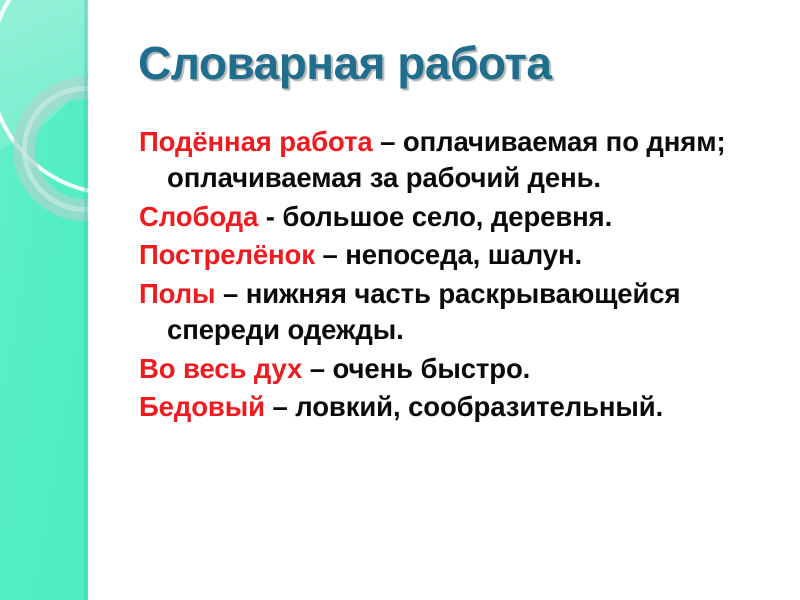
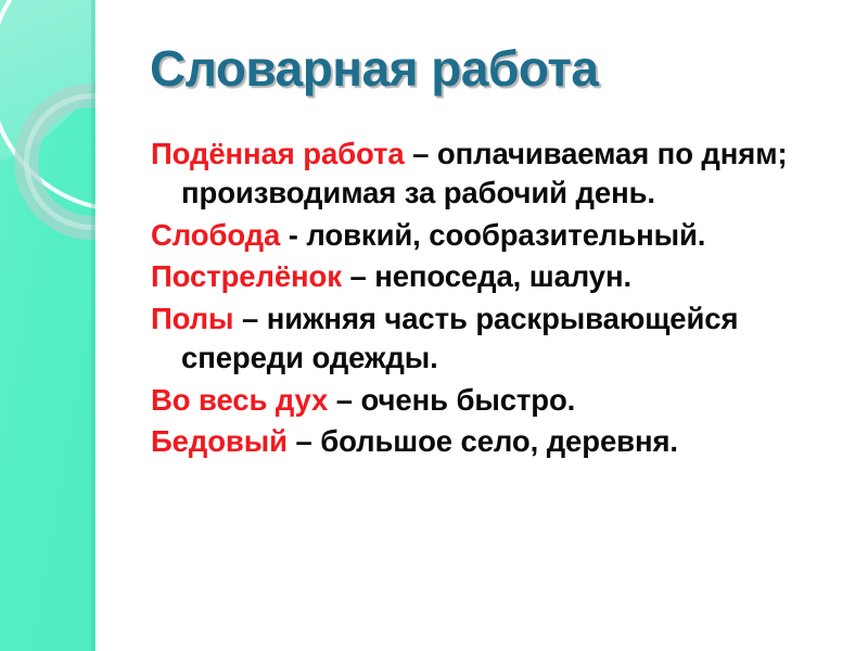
  Словарная работа
- Подённая работа – оплачиваемая по дням; оплачиваемая за рабочий день.
+ Подённая работа – оплачиваемая по дням; производимая за рабочий день.
- Слобода - большое село, деревня.
+ Слобода - ловкий, сообразительный.
  Пострелёнок – непоседа, шалун.
  Полы – нижняя часть раскрывающейся спереди одежды.
  Во весь дух – очень быстро.
- Бедовый – ловкий, сообразительный.
+ Бедовый – большое село, деревня.
